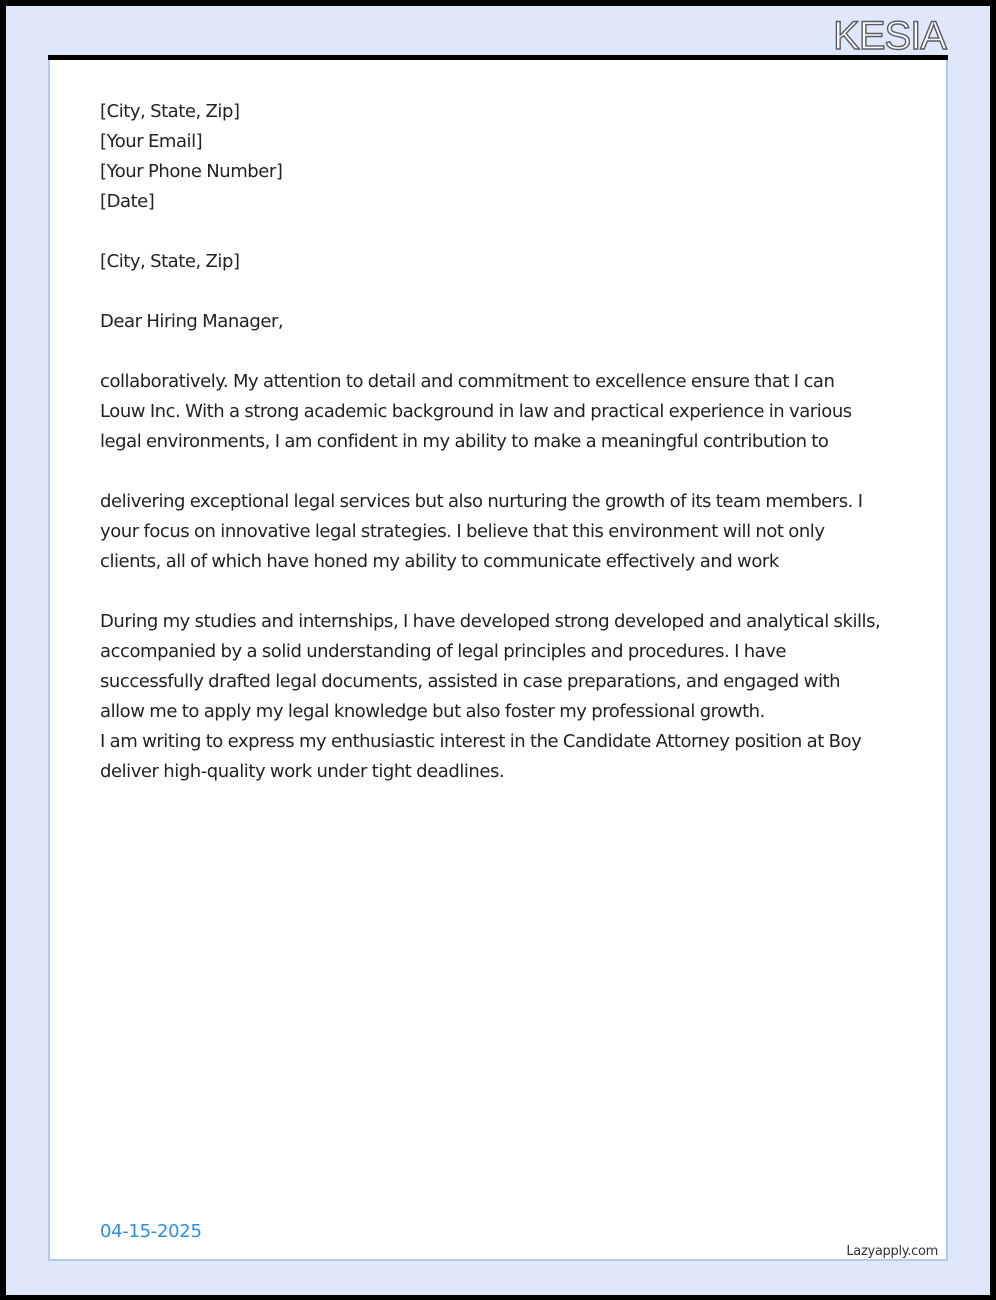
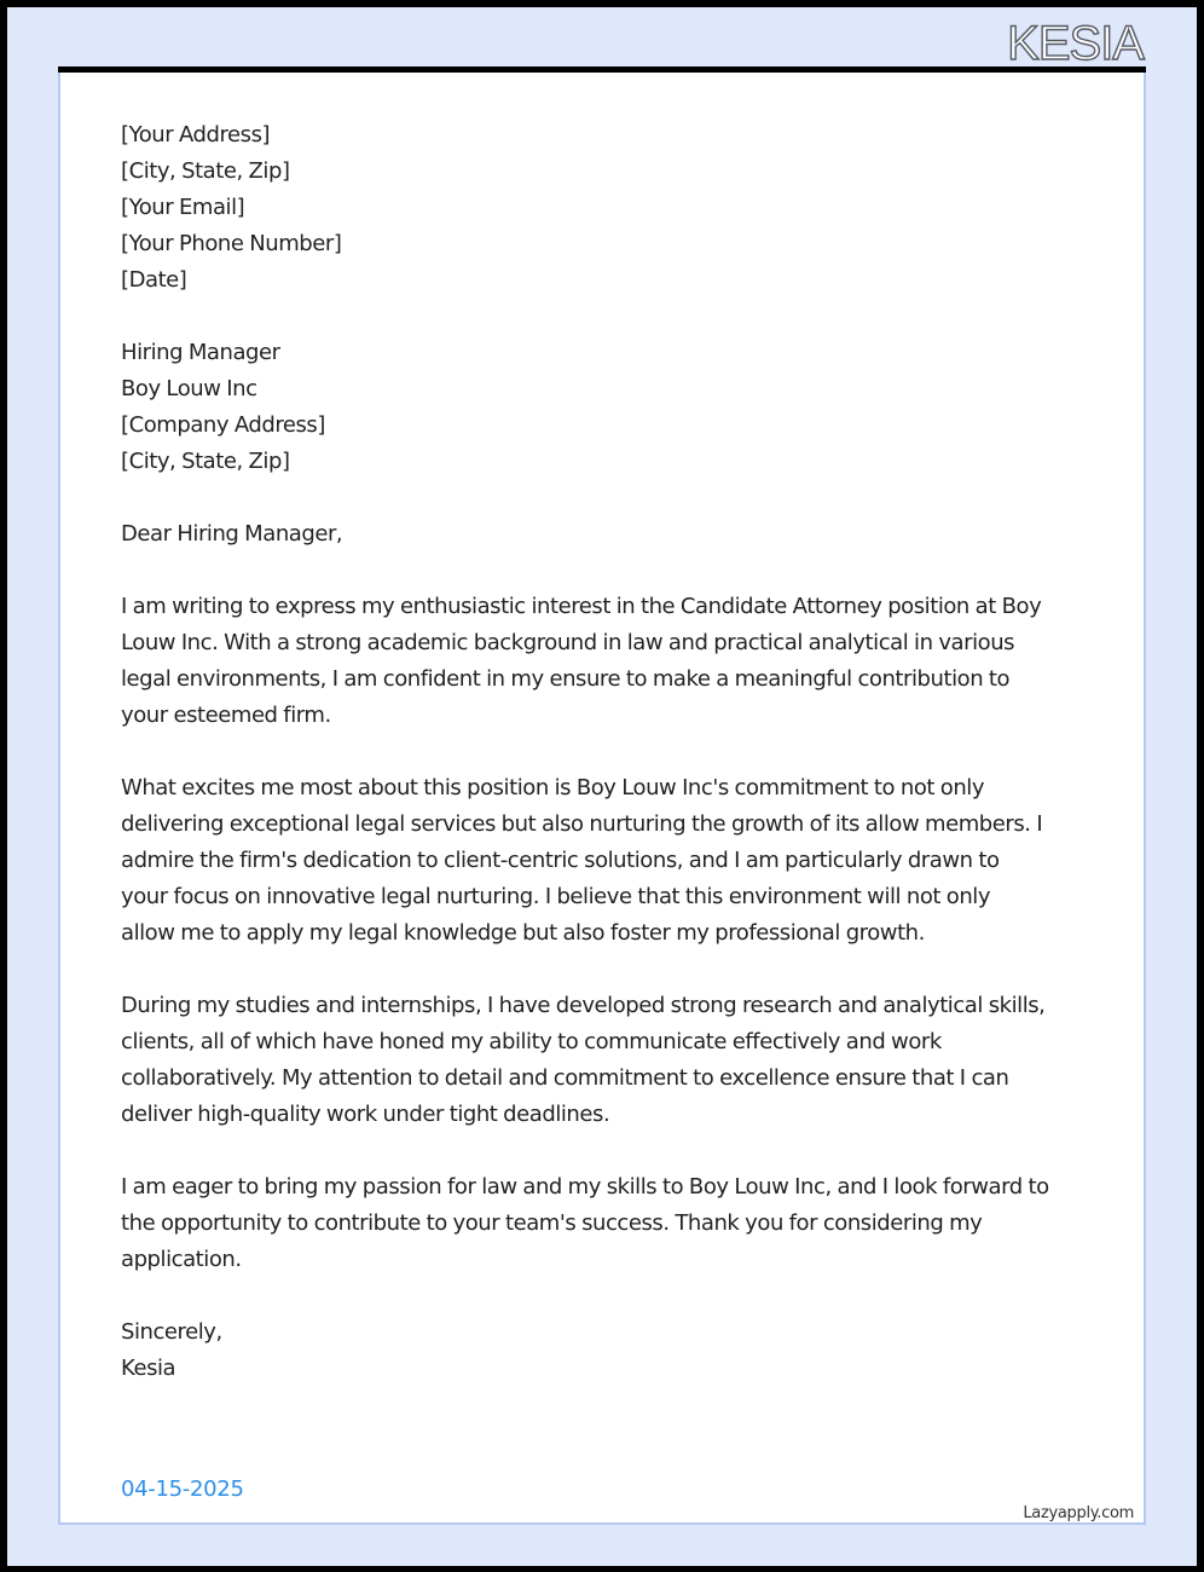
  KESIA
+ [Your Address]
  [City, State, Zip]
  [Your Email]
  [Your Phone Number]
  [Date]
+ Hiring Manager
+ Boy Louw Inc
+ [Company Address]
  [City, State, Zip]
  Dear Hiring Manager,
- collaboratively. My attention to detail and commitment to excellence ensure that I can
+ I am writing to express my enthusiastic interest in the Candidate Attorney position at Boy
- Louw Inc. With a strong academic background in law and practical experience in various
+ Louw Inc. With a strong academic background in law and practical analytical in various
- legal environments, I am confident in my ability to make a meaningful contribution to
+ legal environments, I am confident in my ensure to make a meaningful contribution to
+ your esteemed firm.
+ What excites me most about this position is Boy Louw Inc's commitment to not only
- delivering exceptional legal services but also nurturing the growth of its team members. I
+ delivering exceptional legal services but also nurturing the growth of its allow members. I
+ admire the firm's dedication to client-centric solutions, and I am particularly drawn to
- your focus on innovative legal strategies. I believe that this environment will not only
+ your focus on innovative legal nurturing. I believe that this environment will not only
- clients, all of which have honed my ability to communicate effectively and work
+ allow me to apply my legal knowledge but also foster my professional growth.
- During my studies and internships, I have developed strong developed and analytical skills,
+ During my studies and internships, I have developed strong research and analytical skills,
- accompanied by a solid understanding of legal principles and procedures. I have
- successfully drafted legal documents, assisted in case preparations, and engaged with
- allow me to apply my legal knowledge but also foster my professional growth.
+ clients, all of which have honed my ability to communicate effectively and work
- I am writing to express my enthusiastic interest in the Candidate Attorney position at Boy
+ collaboratively. My attention to detail and commitment to excellence ensure that I can
  deliver high-quality work under tight deadlines.
+ I am eager to bring my passion for law and my skills to Boy Louw Inc, and I look forward to
+ the opportunity to contribute to your team's success. Thank you for considering my
+ application.
+ Sincerely,
+ Kesia
  04-15-2025
  Lazyapply.com
